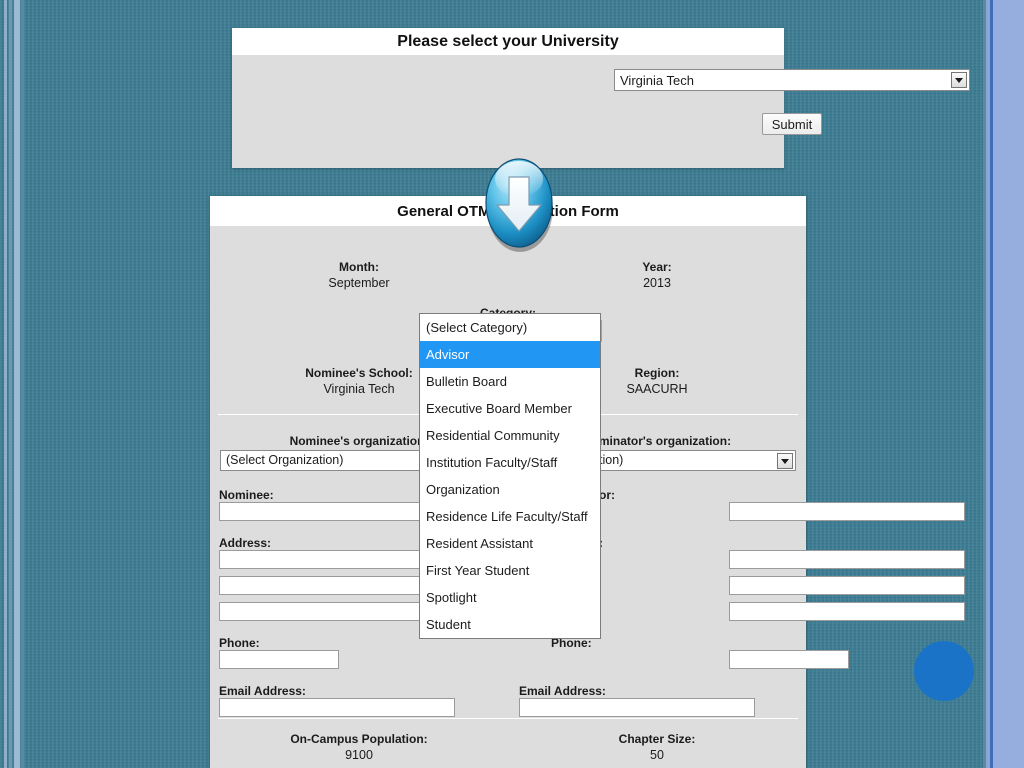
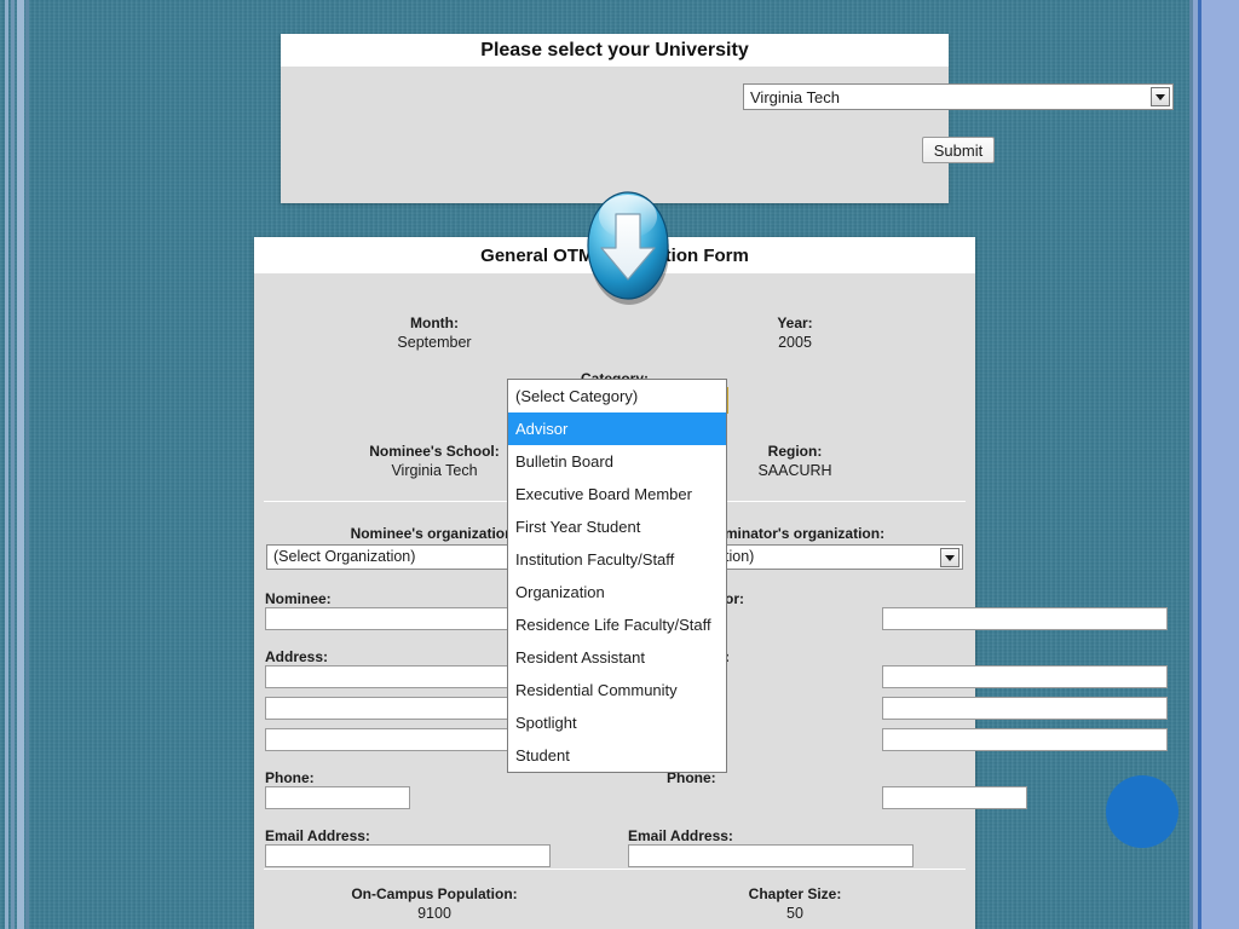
  Please select your University
  Virginia Tech
  Submit
  General OTMtion Form
  Month:
  September
  Year:
- 2013
+ 2005
  Nominee's School:
  Virginia Tech
  Region:
  SAACURH
  Nominee's organizatio
  minator's organization:
  (Select Organization)
  Nominee:
  Address:
  Phone:
  Phone:
  Email Address:
  Email Address:
  On-Campus Population:
  9100
  Chapter Size:
  50
  (Select Category)
  Advisor
  Bulletin Board
  Executive Board Member
- Residential Community
+ First Year Student
  Institution Faculty/Staff
  Organization
  Residence Life Faculty/Staff
  Resident Assistant
- First Year Student
+ Residential Community
  Spotlight
  Student
